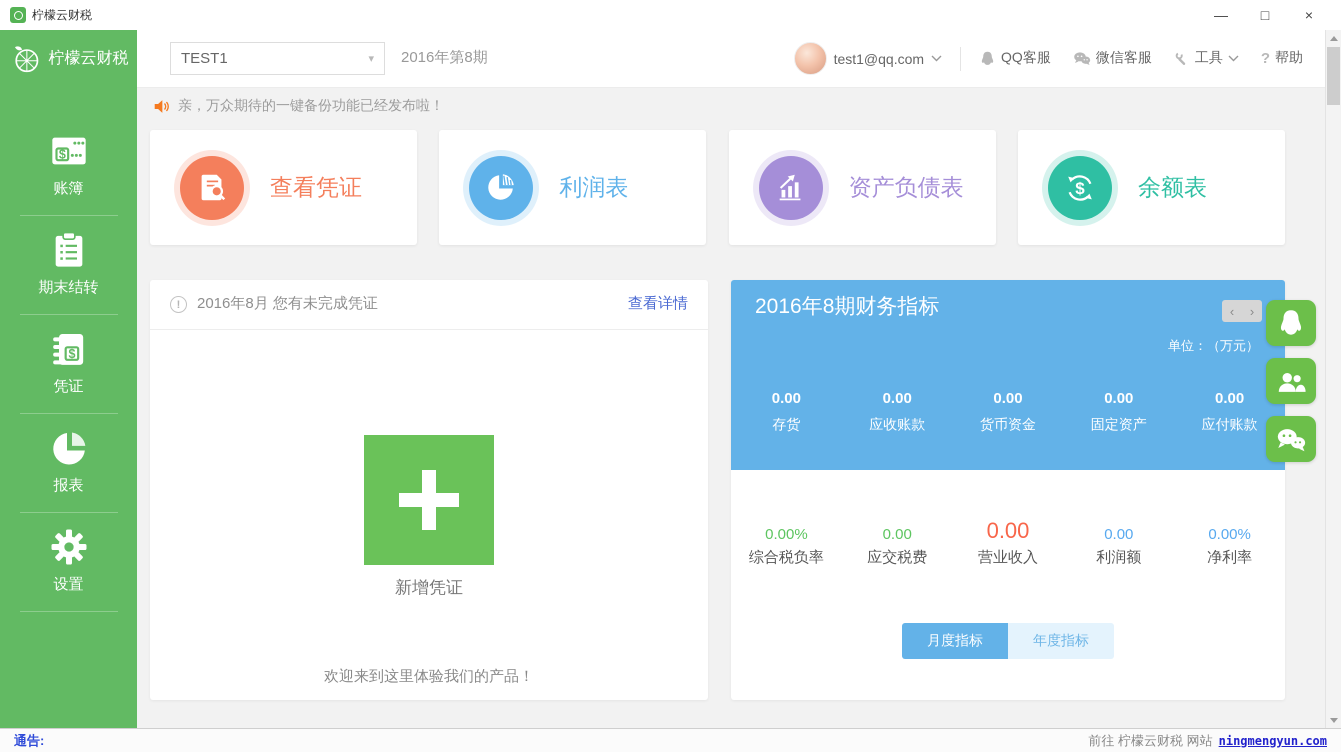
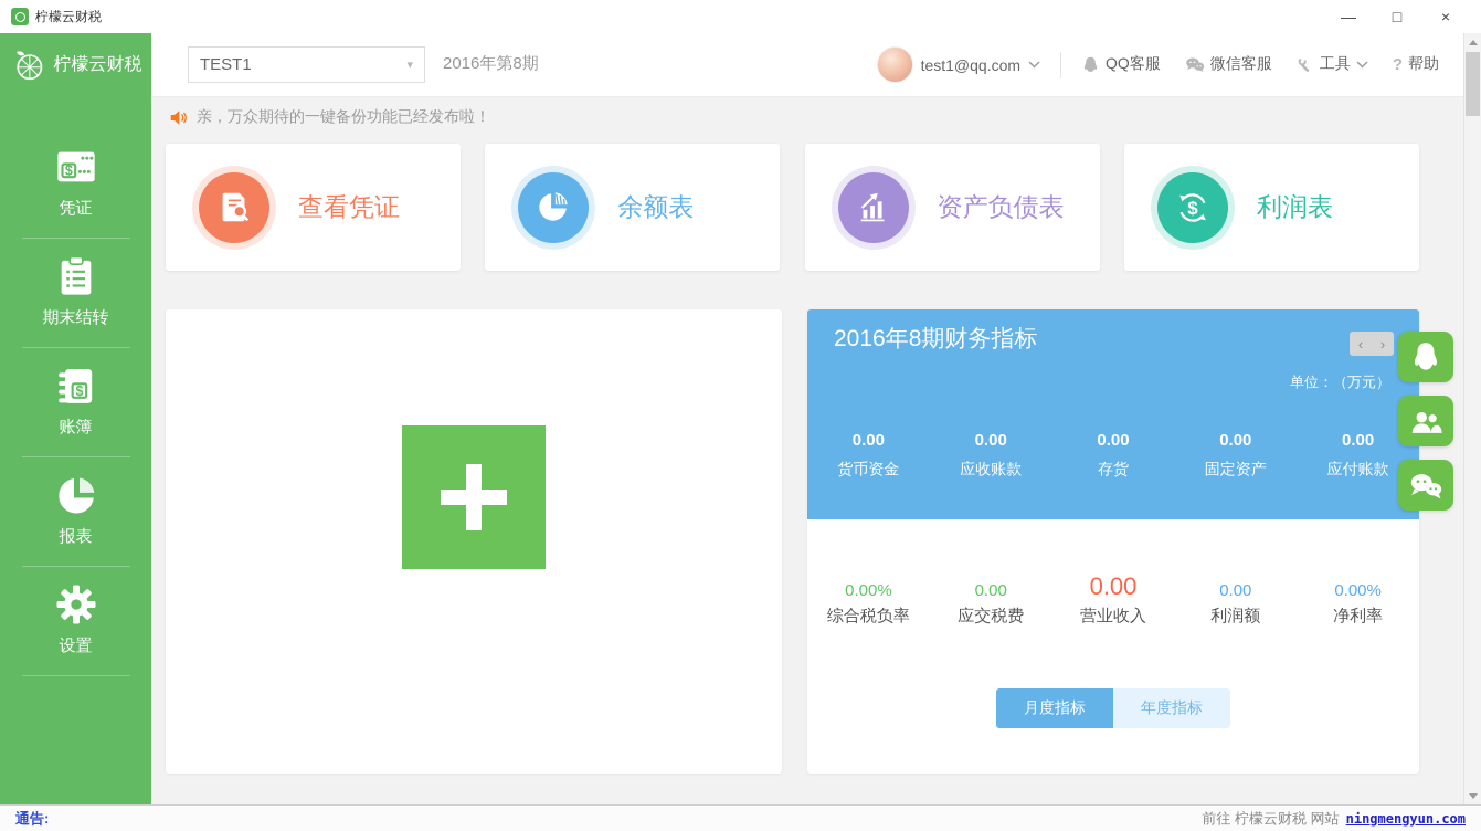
  柠檬云财税
  —
  □
  ×
  柠檬云财税
  $
- 账簿
+ 凭证
  期末结转
  $
- 凭证
+ 账簿
  报表
  设置
  TEST1
  ▾
  2016年第8期
  test1@qq.com
  QQ客服
  微信客服
  工具
  ?
  帮助
  亲，万众期待的一键备份功能已经发布啦！
  查看凭证
- 利润表
+ 余额表
  资产负债表
  $
- 余额表
+ 利润表
- !
- 2016年8月 您有未完成凭证
- 查看详情
- 新增凭证
- 欢迎来到这里体验我们的产品！
  2016年8期财务指标
  ‹
  ›
  单位：（万元）
  0.00
- 存货
+ 货币资金
  0.00
  应收账款
  0.00
- 货币资金
+ 存货
  0.00
  固定资产
  0.00
  应付账款
  0.00%
  综合税负率
  0.00
  应交税费
  0.00
  营业收入
  0.00
  利润额
  0.00%
  净利率
  月度指标
  年度指标
  通告:
  前往 柠檬云财税 网站
  ningmengyun.com
